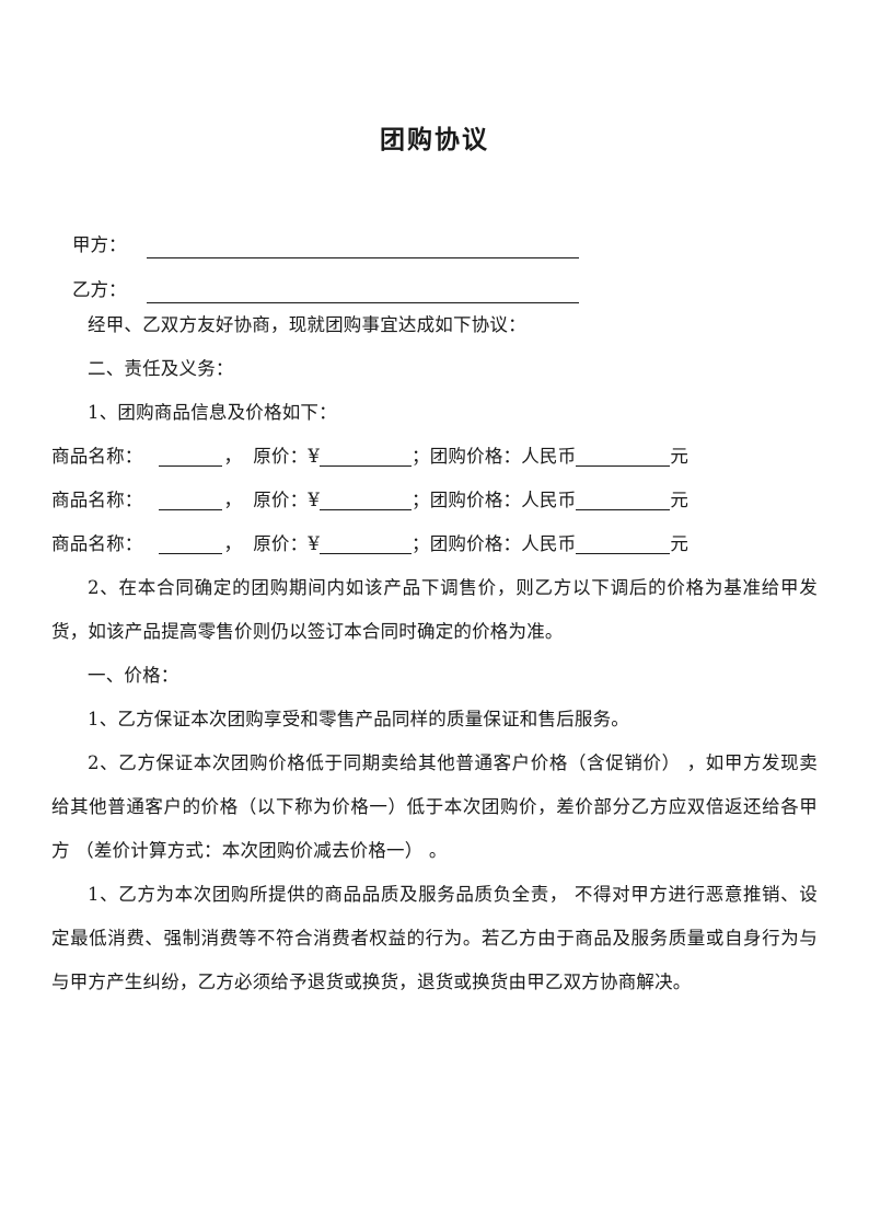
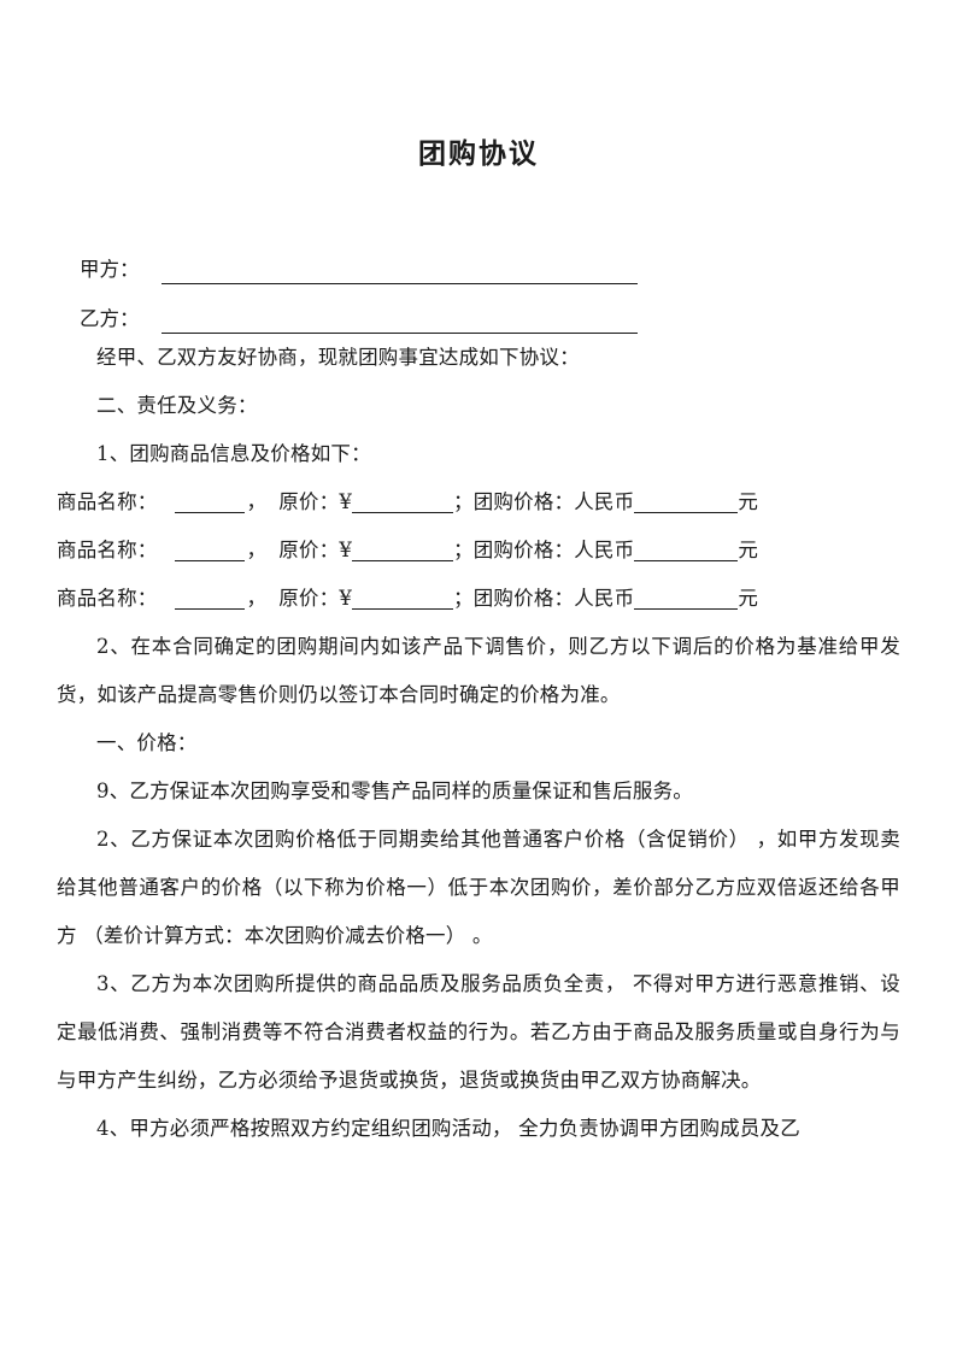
  团购协议
  甲方：
  乙方：
  经甲、乙双方友好协商，现就团购事宜达成如下协议：
  二、责任及义务：
  1、团购商品信息及价格如下：
  商品名称： ， 原价：¥ ；团购价格：人民币 元
  商品名称： ， 原价：¥ ；团购价格：人民币 元
  商品名称： ， 原价：¥ ；团购价格：人民币 元
  2、在本合同确定的团购期间内如该产品下调售价，则乙方以下调后的价格为基准给甲发货，如该产品提高零售价则仍以签订本合同时确定的价格为准。
  一、价格：
- 1、乙方保证本次团购享受和零售产品同样的质量保证和售后服务。
+ 9、乙方保证本次团购享受和零售产品同样的质量保证和售后服务。
  2、乙方保证本次团购价格低于同期卖给其他普通客户价格（含促销价） ，如甲方发现卖给其他普通客户的价格（以下称为价格一）低于本次团购价，差价部分乙方应双倍返还给各甲方 （差价计算方式：本次团购价减去价格一） 。
- 1、乙方为本次团购所提供的商品品质及服务品质负全责， 不得对甲方进行恶意推销、设定最低消费、强制消费等不符合消费者权益的行为。若乙方由于商品及服务质量或自身行为与与甲方产生纠纷，乙方必须给予退货或换货，退货或换货由甲乙双方协商解决。
+ 3、乙方为本次团购所提供的商品品质及服务品质负全责， 不得对甲方进行恶意推销、设定最低消费、强制消费等不符合消费者权益的行为。若乙方由于商品及服务质量或自身行为与与甲方产生纠纷，乙方必须给予退货或换货，退货或换货由甲乙双方协商解决。
+ 4、甲方必须严格按照双方约定组织团购活动， 全力负责协调甲方团购成员及乙
